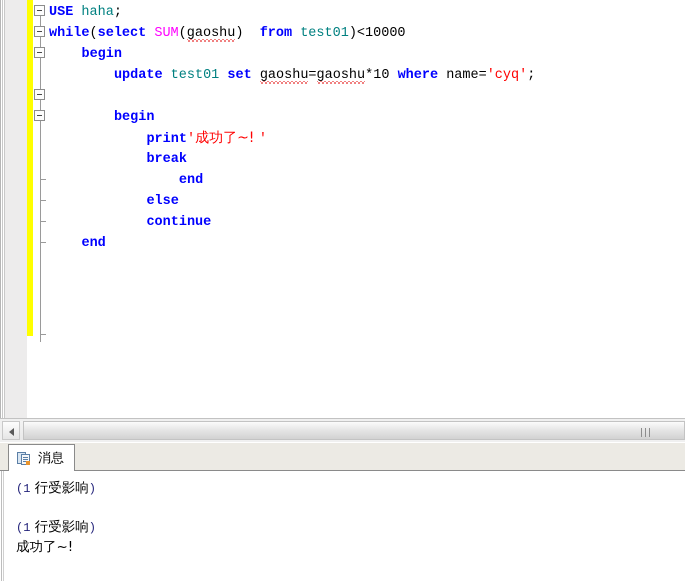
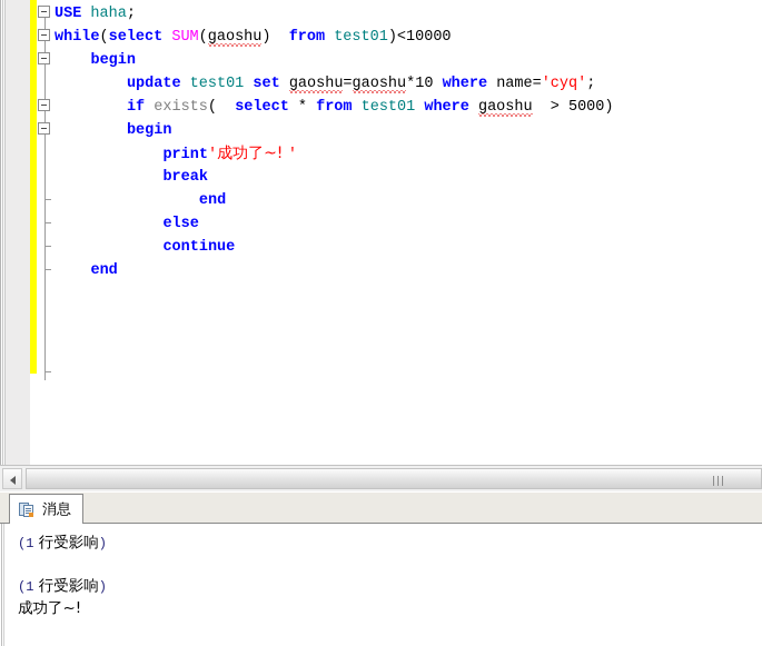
  USE haha;
  while(select SUM(gaoshu) from test01)<10000
  begin
  update test01 set gaoshu=gaoshu*10 where name='cyq';
+ if exists( select * from test01 where gaoshu > 5000)
  begin
  print'成功了~! '
  break
  end
  else
  continue
  end
  消息
  (1 行受影响)
  (1 行受影响)
  成功了~!
